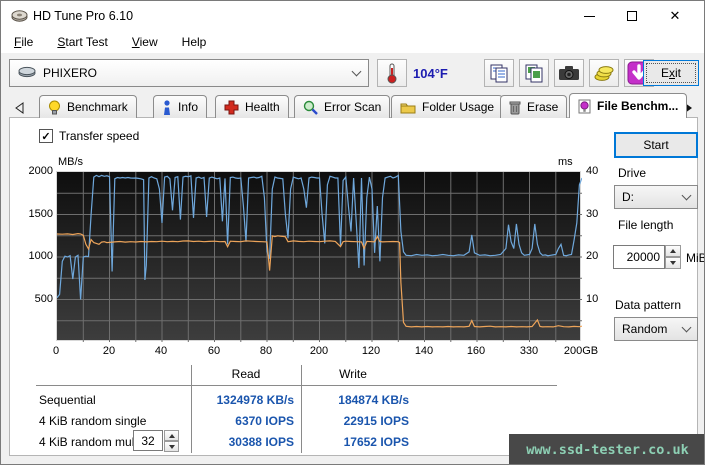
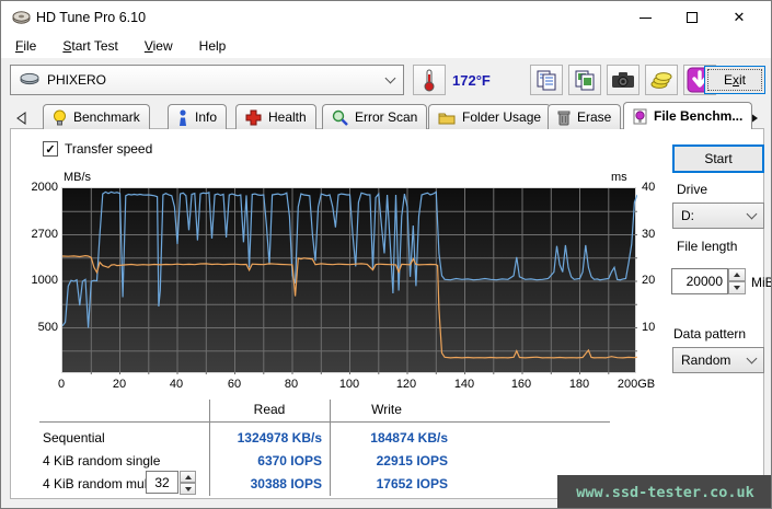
  HD Tune Pro 6.10
  ✕
  File
  Start Test
  View
  Help
  PHIXERO
- 104°F
+ 172°F
  E
  x
  it
  Benchmark
  Info
  Health
  Error Scan
  Folder Usage
  Erase
  File Benchm...
  ✓
  Transfer speed
  MB/s
  ms
  2000
- 1500
+ 2700
  1000
  500
  40
  30
  20
  10
  0
  20
  40
  60
  80
- 200
+ 100
  120
  140
  160
- 330
+ 180
  200GB
  Start
  Drive
  D:
  File length
  20000
  MiB
  Data pattern
  Random
  Read
  Write
  Sequential
  1324978 KB/s
  184874 KB/s
  4 KiB random single
  6370 IOPS
  22915 IOPS
  4 KiB random mu
  32
  30388 IOPS
  17652 IOPS
  www.ssd-tester.co.uk
